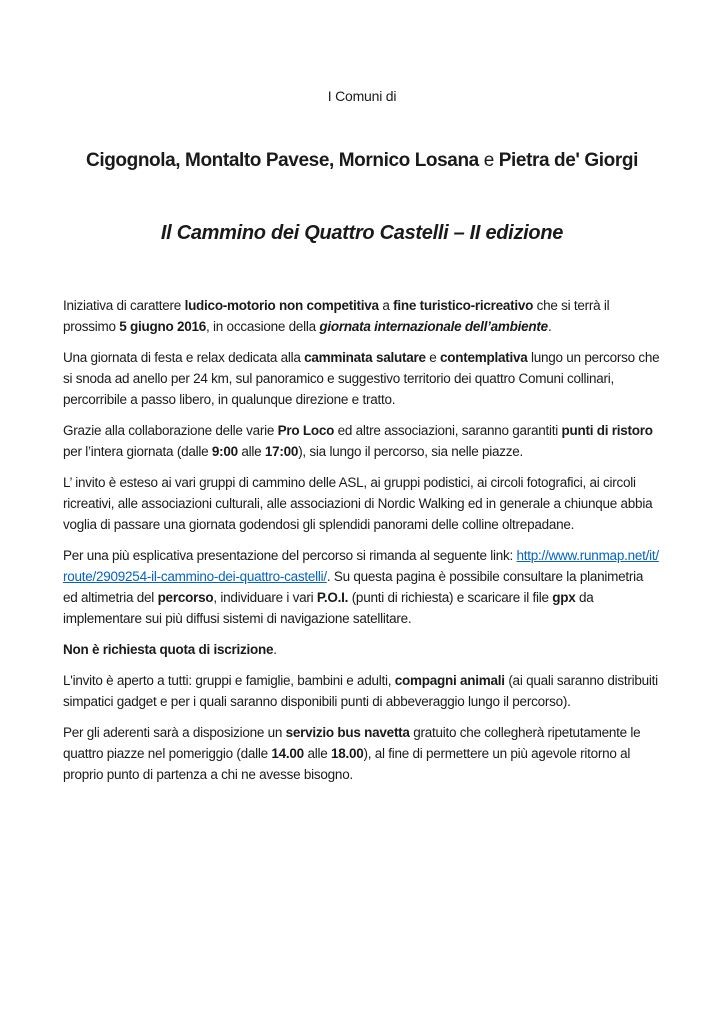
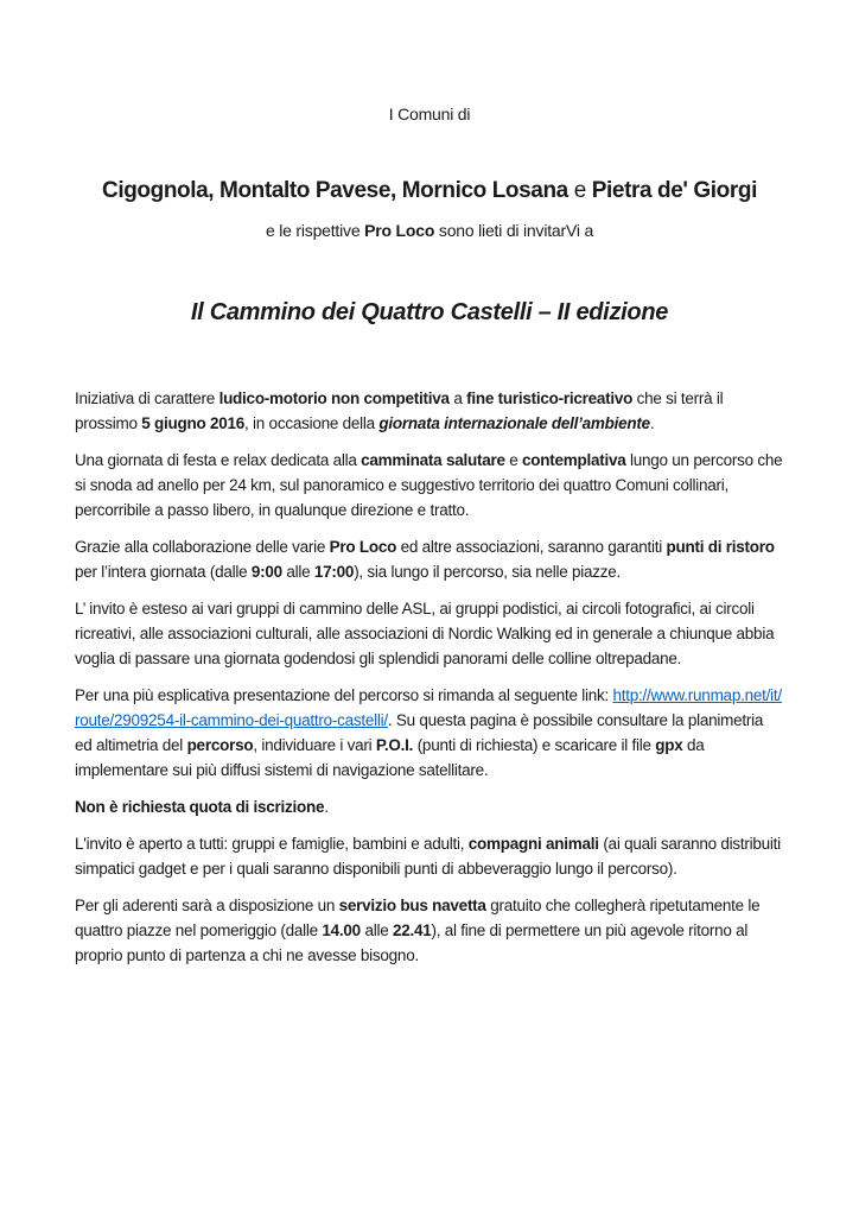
  I Comuni di
  Cigognola, Montalto Pavese, Mornico Losana e Pietra de' Giorgi
+ e le rispettive Pro Loco sono lieti di invitarVi a
  Il Cammino dei Quattro Castelli – II edizione
  Iniziativa di carattere ludico-motorio non competitiva a fine turistico-ricreativo che si terrà il prossimo 5 giugno 2016, in occasione della giornata internazionale dell’ambiente.
  Una giornata di festa e relax dedicata alla camminata salutare e contemplativa lungo un percorso che si snoda ad anello per 24 km, sul panoramico e suggestivo territorio dei quattro Comuni collinari, percorribile a passo libero, in qualunque direzione e tratto.
  Grazie alla collaborazione delle varie Pro Loco ed altre associazioni, saranno garantiti punti di ristoro per l’intera giornata (dalle 9:00 alle 17:00), sia lungo il percorso, sia nelle piazze.
  L’ invito è esteso ai vari gruppi di cammino delle ASL, ai gruppi podistici, ai circoli fotografici, ai circoli ricreativi, alle associazioni culturali, alle associazioni di Nordic Walking ed in generale a chiunque abbia voglia di passare una giornata godendosi gli splendidi panorami delle colline oltrepadane.
  Per una più esplicativa presentazione del percorso si rimanda al seguente link: http://www.runmap.net/it/route/2909254-il-cammino-dei-quattro-castelli/. Su questa pagina è possibile consultare la planimetria ed altimetria del percorso, individuare i vari P.O.I. (punti di richiesta) e scaricare il file gpx da implementare sui più diffusi sistemi di navigazione satellitare.
  Non è richiesta quota di iscrizione.
  L'invito è aperto a tutti: gruppi e famiglie, bambini e adulti, compagni animali (ai quali saranno distribuiti simpatici gadget e per i quali saranno disponibili punti di abbeveraggio lungo il percorso).
- Per gli aderenti sarà a disposizione un servizio bus navetta gratuito che collegherà ripetutamente le quattro piazze nel pomeriggio (dalle 14.00 alle 18.00), al fine di permettere un più agevole ritorno al proprio punto di partenza a chi ne avesse bisogno.
+ Per gli aderenti sarà a disposizione un servizio bus navetta gratuito che collegherà ripetutamente le quattro piazze nel pomeriggio (dalle 14.00 alle 22.41), al fine di permettere un più agevole ritorno al proprio punto di partenza a chi ne avesse bisogno.
